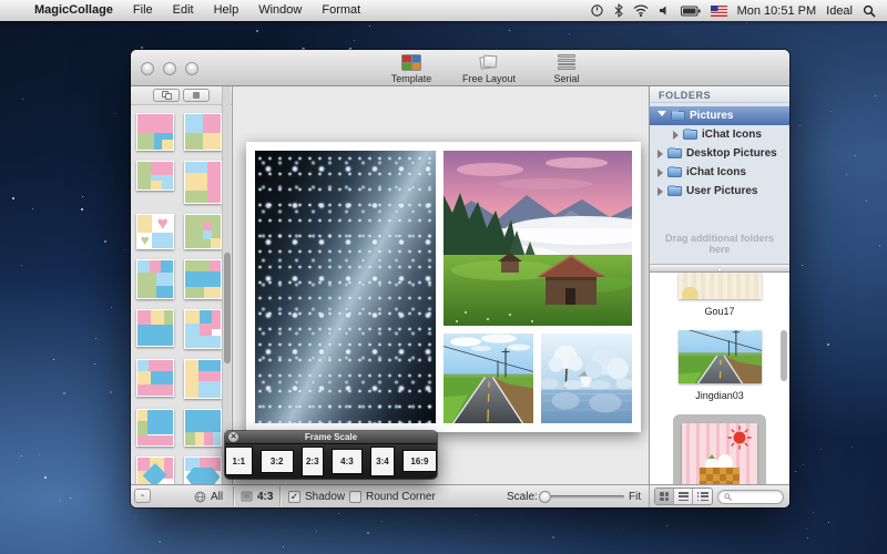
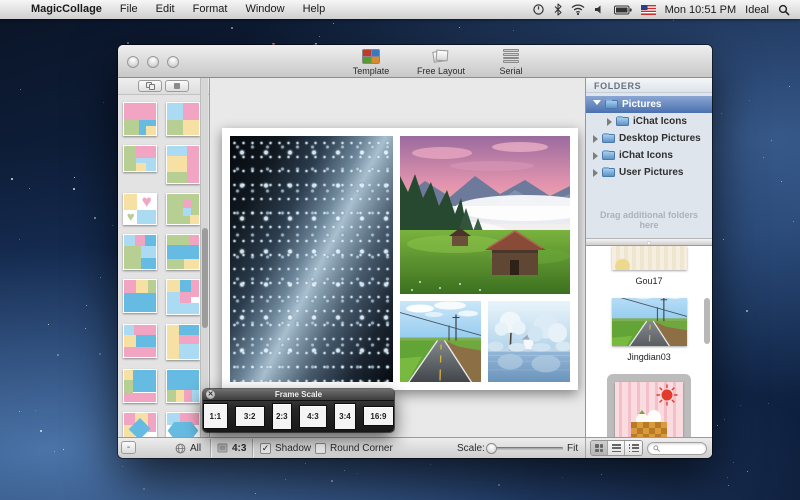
  MagicCollage
  File
  Edit
- Help
+ Format
  Window
- Format
+ Help
  Mon 10:51 PM
  Ideal
  Template
  Free Layout
  Serial
  ♥
  ♥
  FOLDERS
  Pictures
  iChat Icons
  Desktop Pictures
  iChat Icons
  User Pictures
  Drag additional folders here
  Gou17
  Jingdian03
  -
  All
  4:3
  ✓
  Shadow
  Round Corner
  Scale:
  Fit
  Frame Scale
  1:1
  3:2
  2:3
  4:3
  3:4
  16:9
